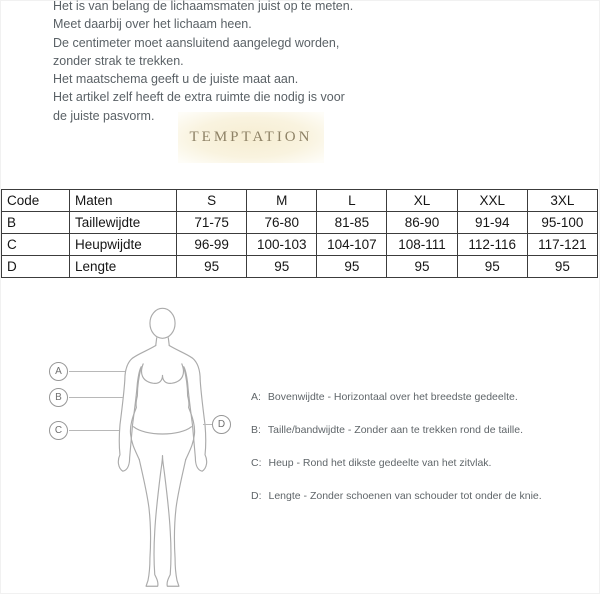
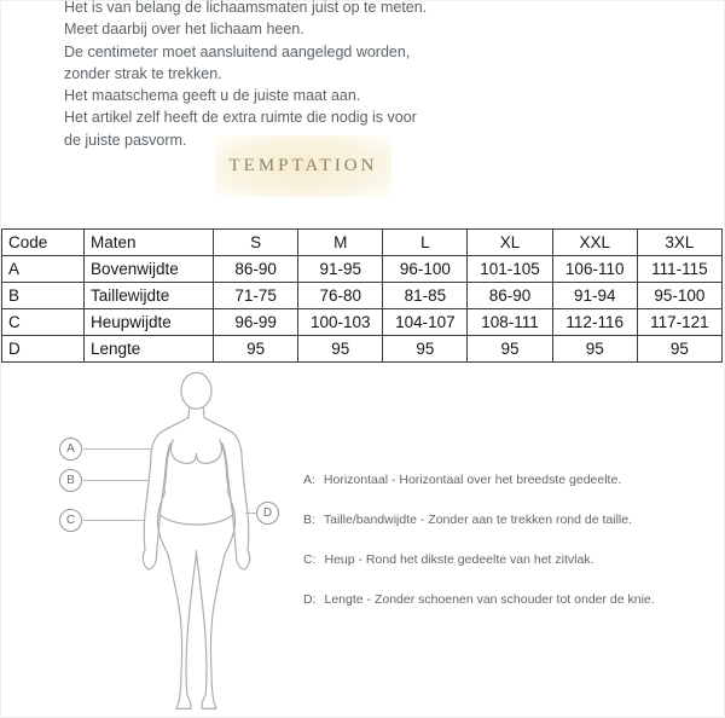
  Het is van belang de lichaamsmaten juist op te meten.
  Meet daarbij over het lichaam heen.
  De centimeter moet aansluitend aangelegd worden,
  zonder strak te trekken.
  Het maatschema geeft u de juiste maat aan.
  Het artikel zelf heeft de extra ruimte die nodig is voor
  de juiste pasvorm.
  TEMPTATION
  Code	Maten	S	M	L	XL	XXL	3XL
+ A	Bovenwijdte	86-90	91-95	96-100	101-105	106-110	111-115
  B	Taillewijdte	71-75	76-80	81-85	86-90	91-94	95-100
  C	Heupwijdte	96-99	100-103	104-107	108-111	112-116	117-121
  D	Lengte	95	95	95	95	95	95
  A
  B
  C
  D
- A: Bovenwijdte - Horizontaal over het breedste gedeelte.
+ A: Horizontaal - Horizontaal over het breedste gedeelte.
  B: Taille/bandwijdte - Zonder aan te trekken rond de taille.
  C: Heup - Rond het dikste gedeelte van het zitvlak.
  D: Lengte - Zonder schoenen van schouder tot onder de knie.
